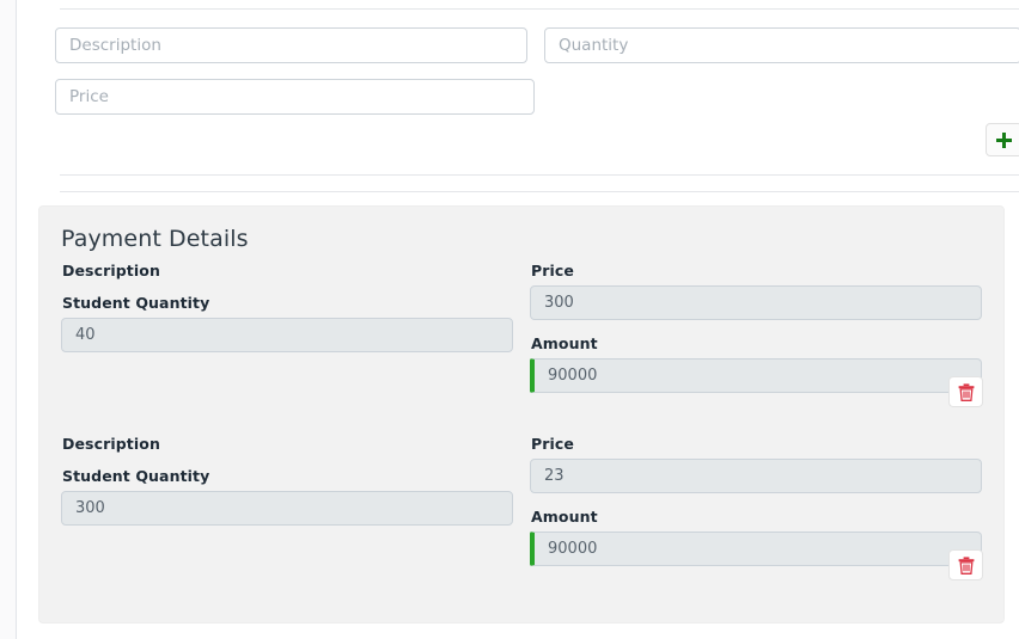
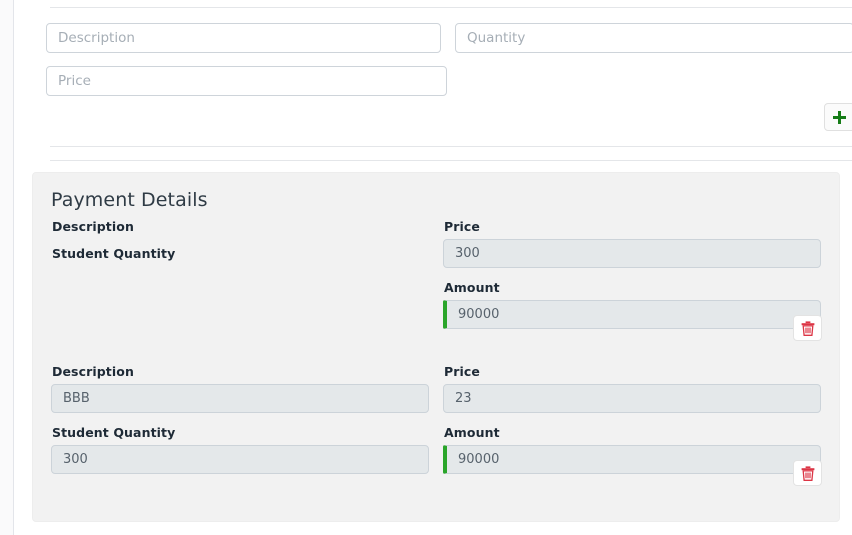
  Description
  Quantity
  Price
  Payment Details
  Description
  Student Quantity
- 40
  Price
  300
  Amount
  90000
  Description
+ BBB
  Student Quantity
  300
  Price
  23
  Amount
  90000
